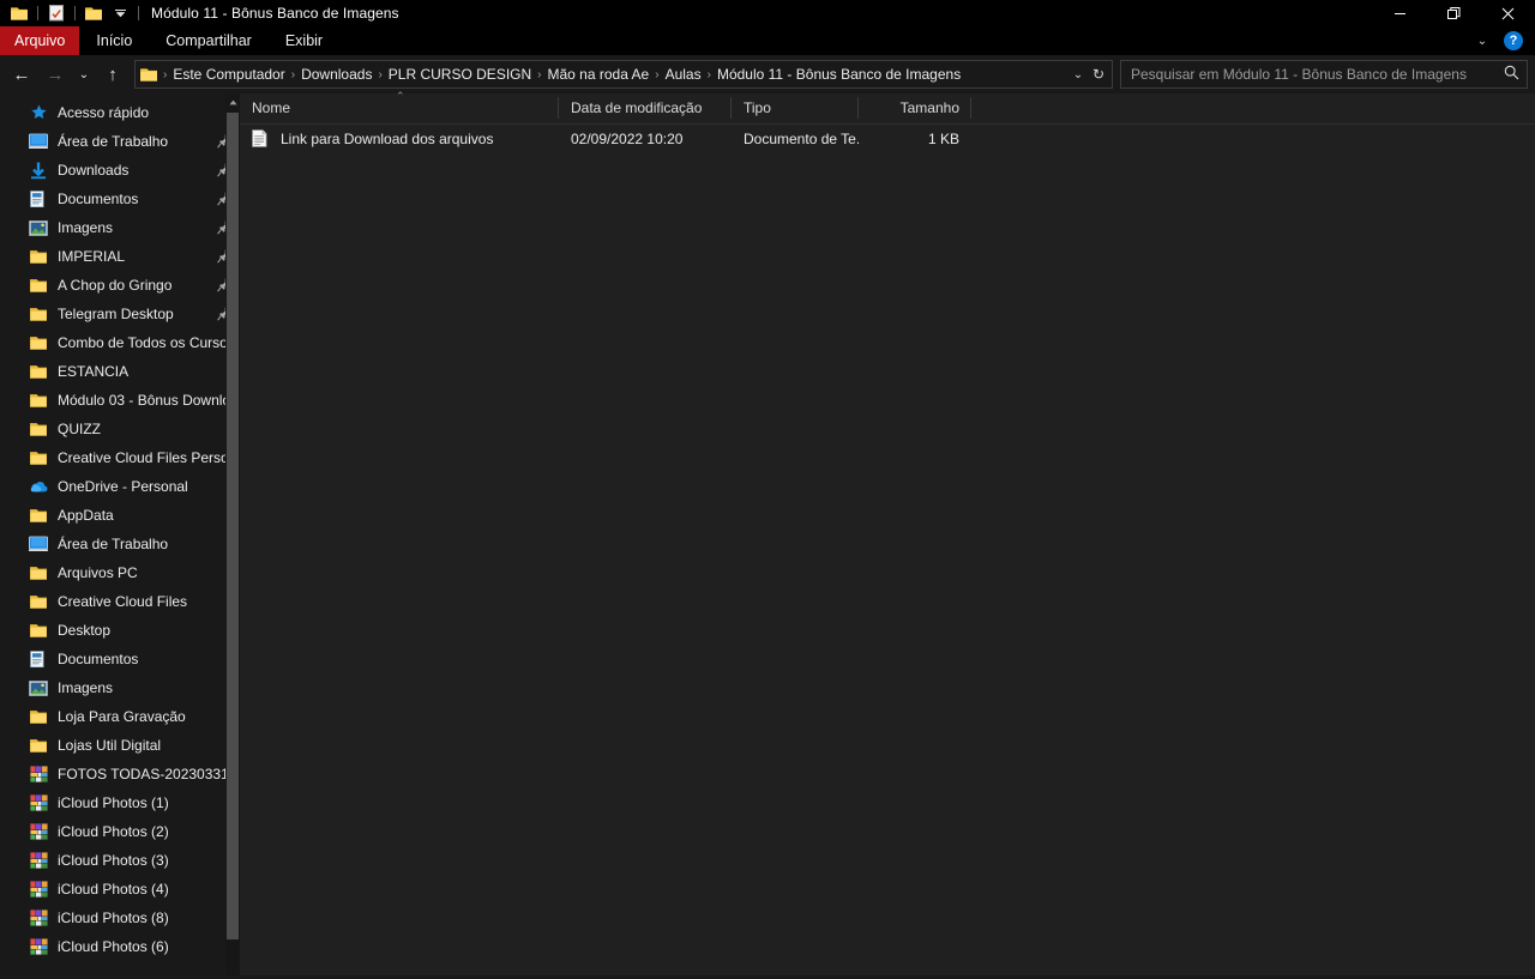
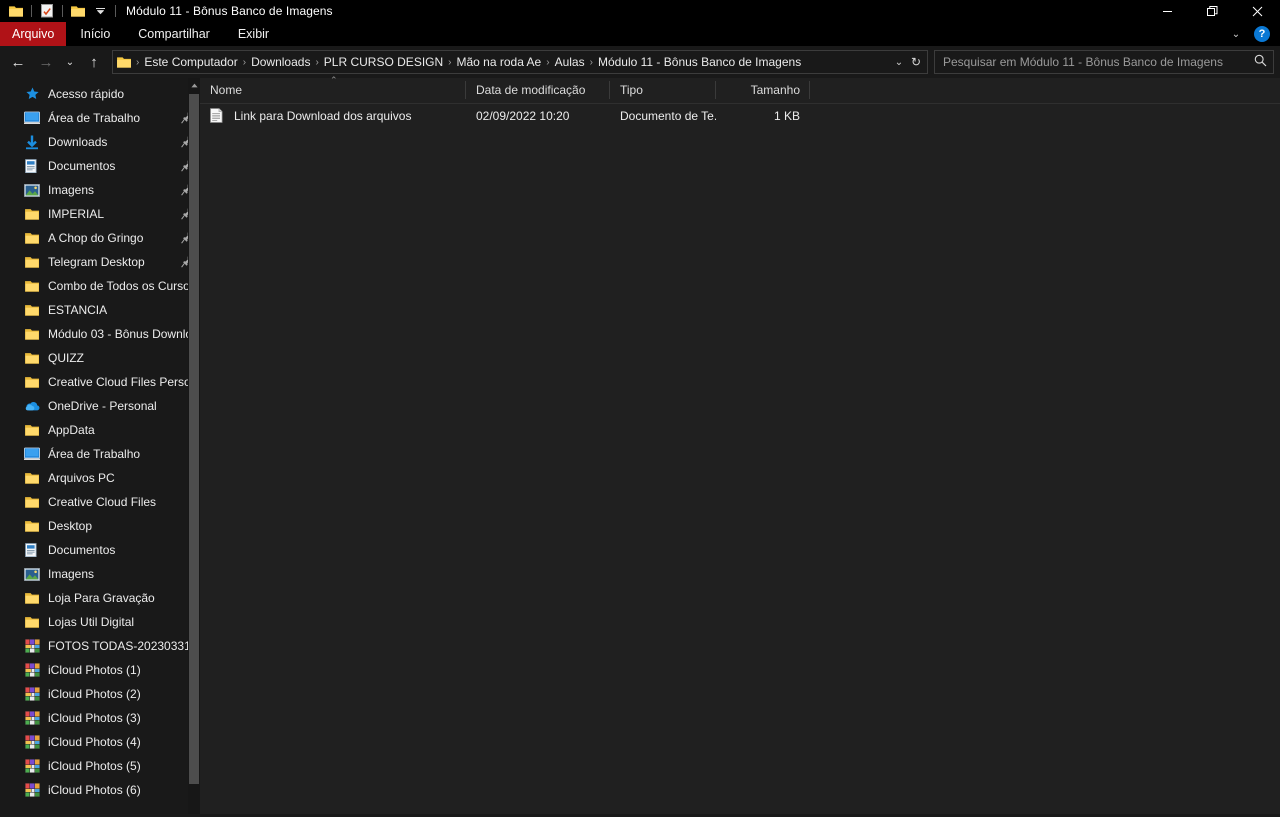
  Módulo 11 - Bônus Banco de Imagens
  Arquivo
  Início
  Compartilhar
  Exibir
  ⌄
  ?
  ←
  →
  ⌄
  ↑
  ›
  Este Computador
  ›
  Downloads
  ›
  PLR CURSO DESIGN
  ›
  Mão na roda Ae
  ›
  Aulas
  ›
  Módulo 11 - Bônus Banco de Imagens
  ⌄
  ↻
  Pesquisar em Módulo 11 - Bônus Banco de Imagens
  Acesso rápido
  Área de Trabalho
  Downloads
  Documentos
  Imagens
  IMPERIAL
  A Chop do Gringo
  Telegram Desktop
  Combo de Todos os Curso
  ESTANCIA
  Módulo 03 - Bônus Downl
  QUIZZ
  Creative Cloud Files Pers
  OneDrive - Personal
  AppData
  Área de Trabalho
  Arquivos PC
  Creative Cloud Files
  Desktop
  Documentos
  Imagens
  Loja Para Gravação
  Lojas Util Digital
  FOTOS TODAS-2023033
  iCloud Photos (1)
  iCloud Photos (2)
  iCloud Photos (3)
  iCloud Photos (4)
- iCloud Photos (8)
+ iCloud Photos (5)
  iCloud Photos (6)
  ⌃
  Nome
  Data de modificação
  Tipo
  Tamanho
  Link para Download dos arquivos
  02/09/2022 10:20
  Documento de Te.
  1 KB
